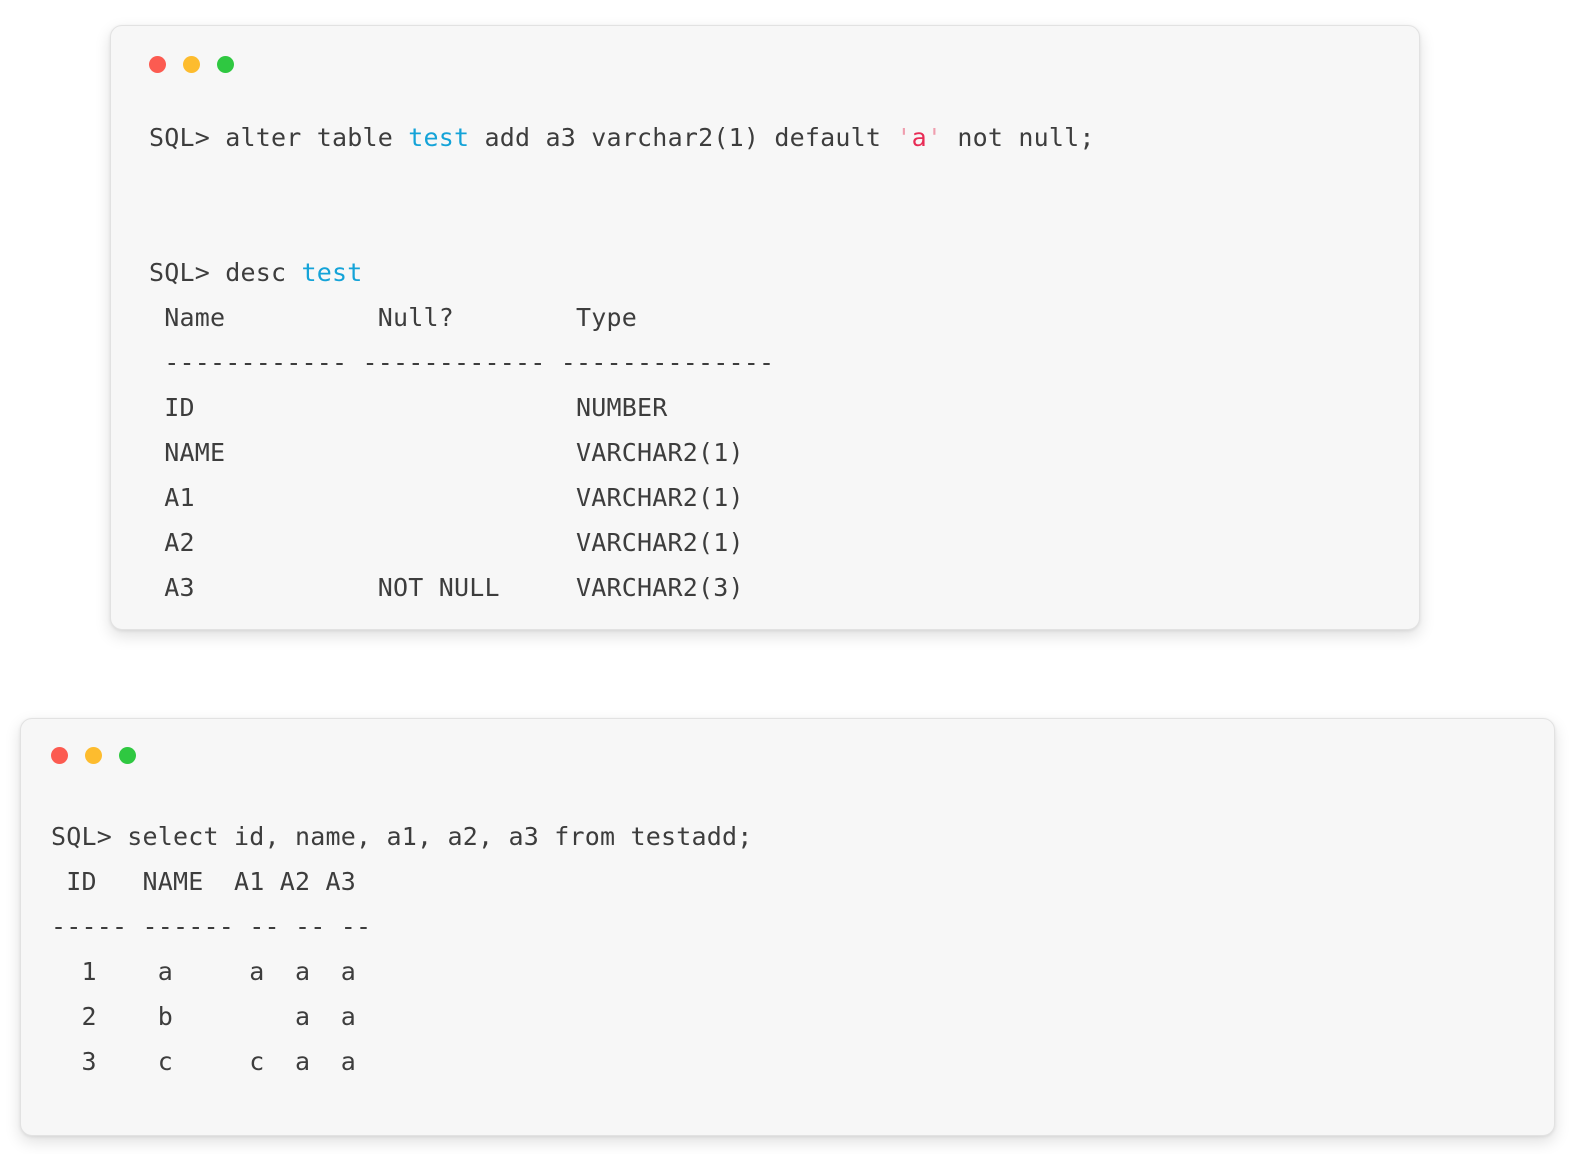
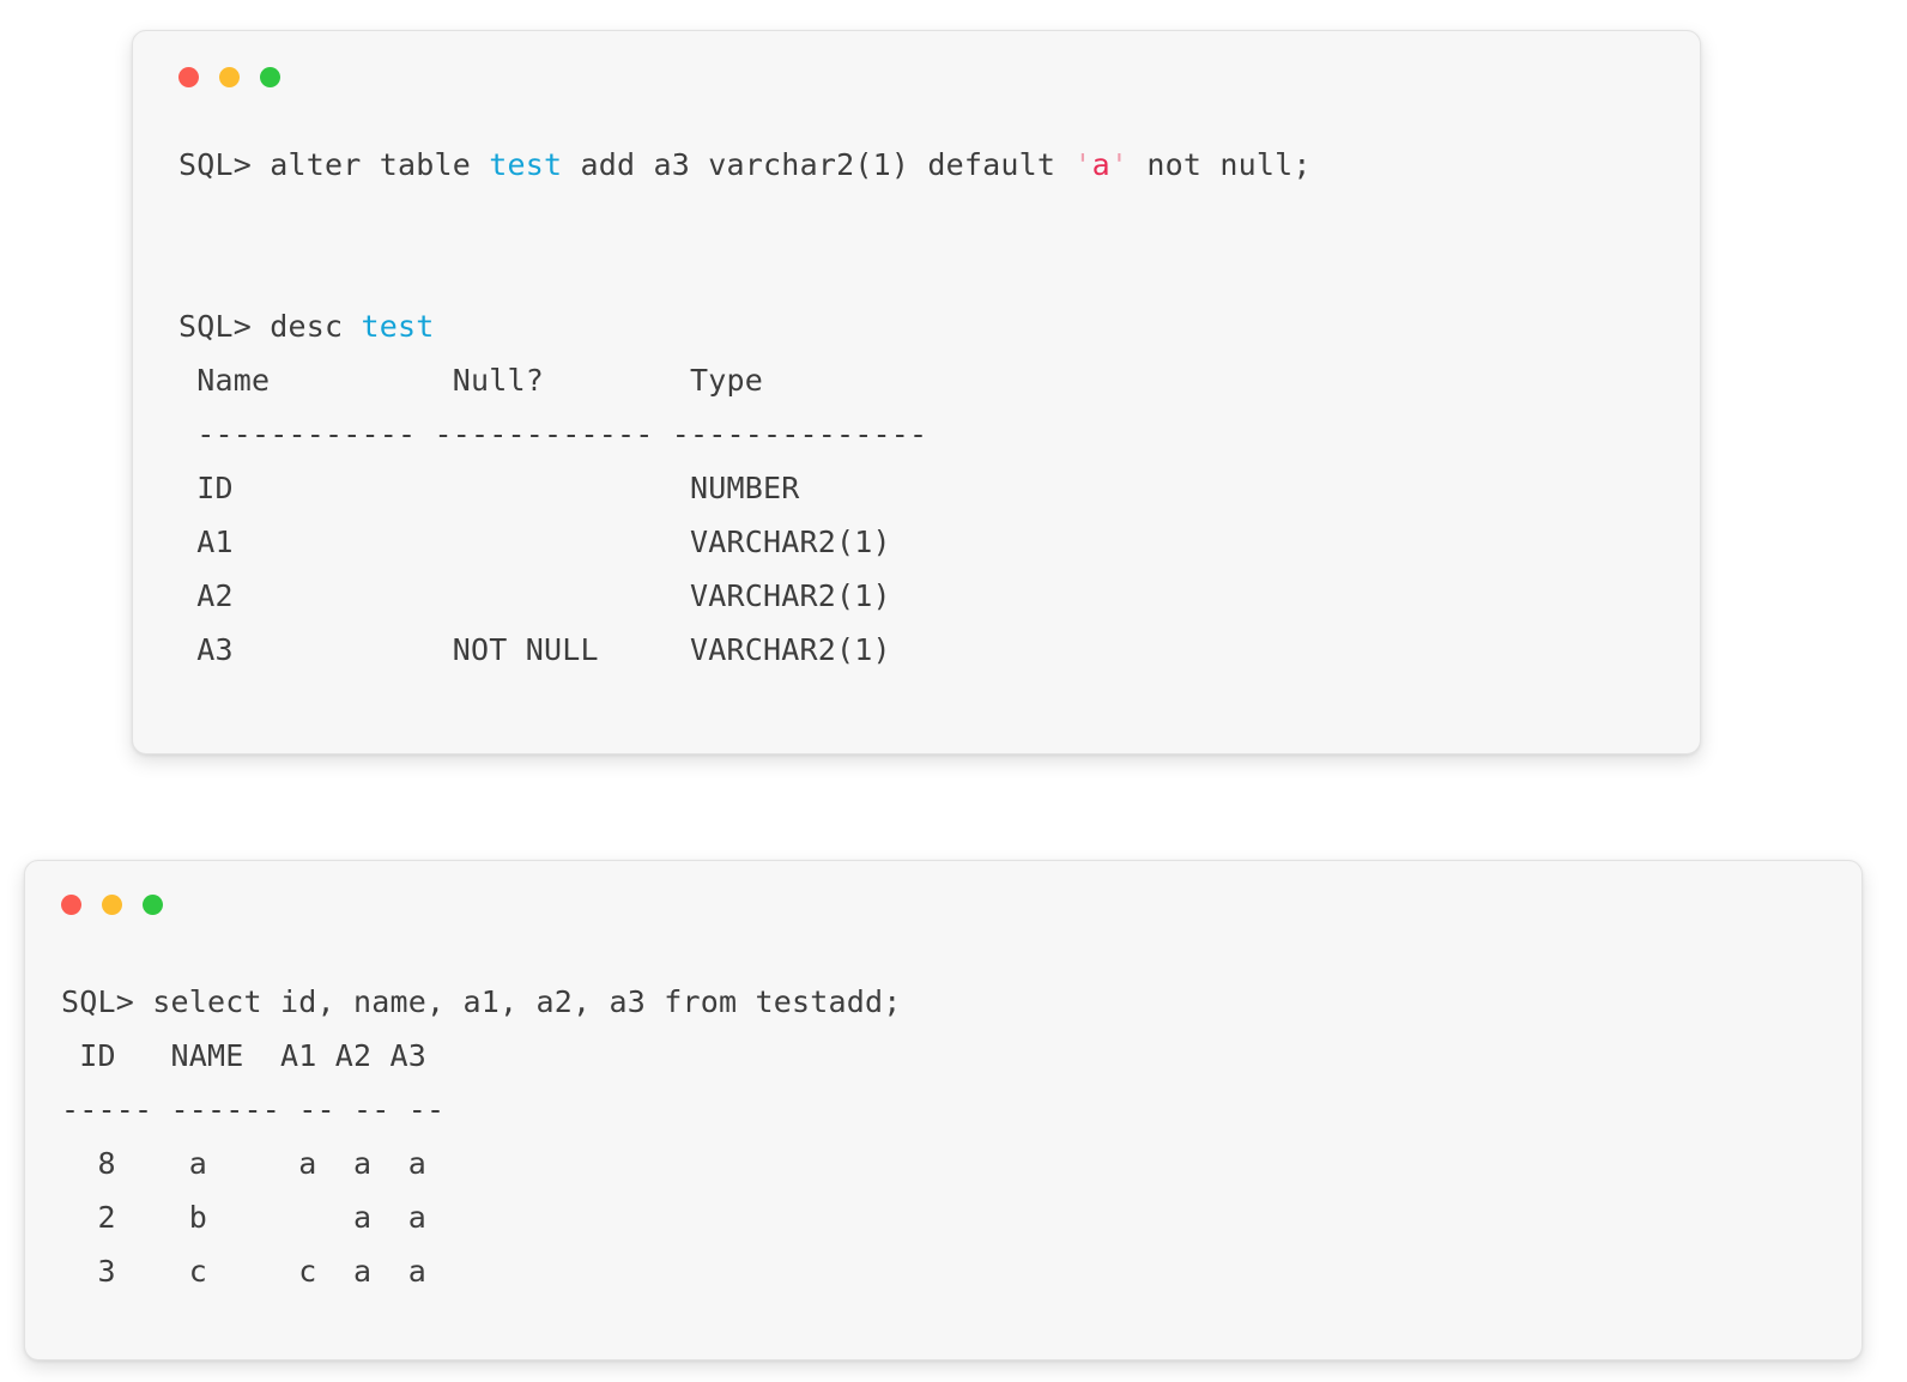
  SQL> alter table test add a3 varchar2(1) default 'a' not null;
  SQL> desc test
  Name Null? Type
  ------------ ------------ --------------
  ID NUMBER
- NAME VARCHAR2(1)
  A1 VARCHAR2(1)
  A2 VARCHAR2(1)
- A3 NOT NULL VARCHAR2(3)
+ A3 NOT NULL VARCHAR2(1)
  SQL> select id, name, a1, a2, a3 from testadd;
  ID NAME A1 A2 A3
  ----- ------ -- -- --
- 1 a a a a
+ 8 a a a a
  2 b a a
  3 c c a a
